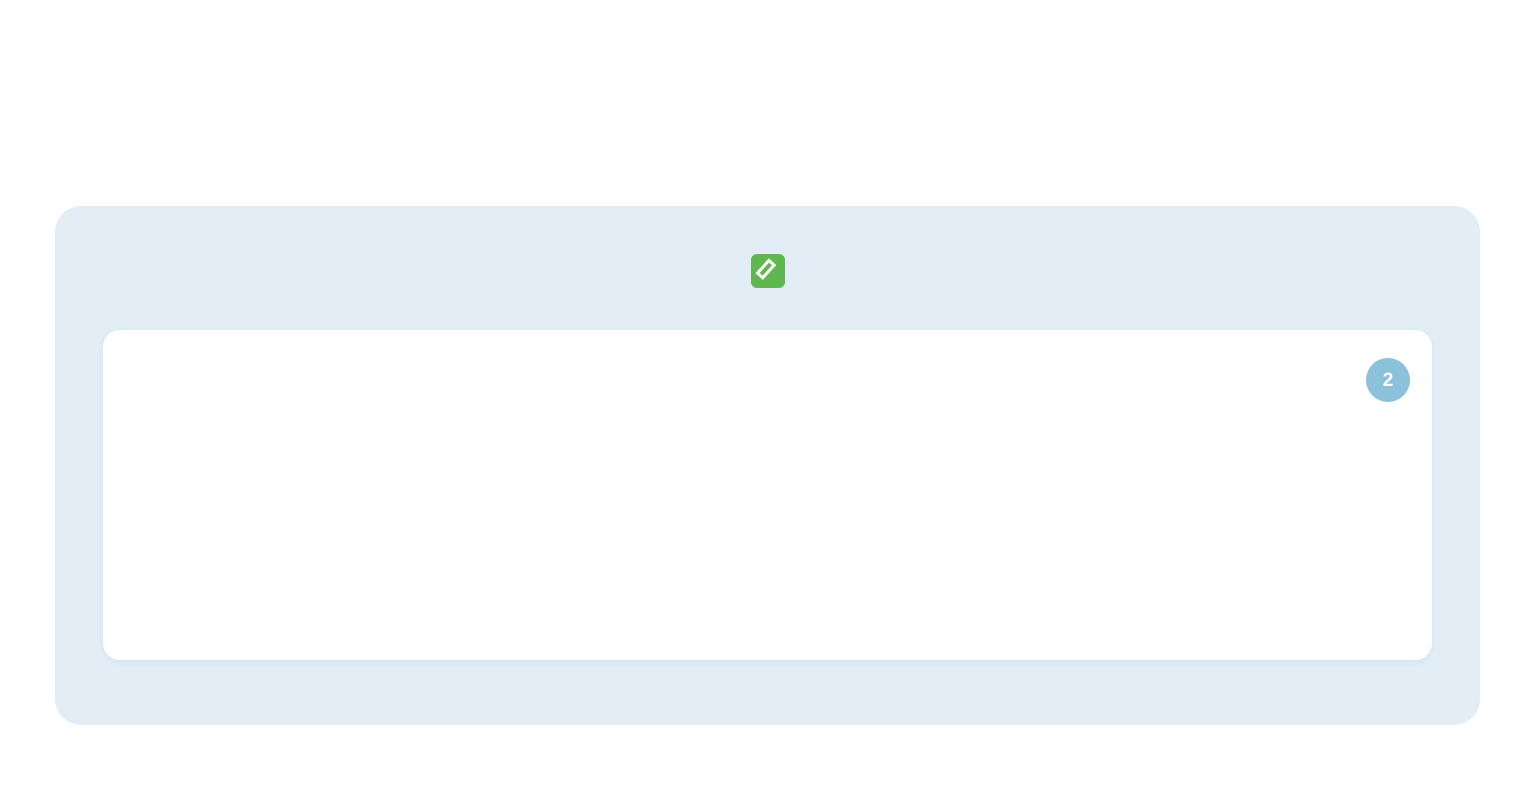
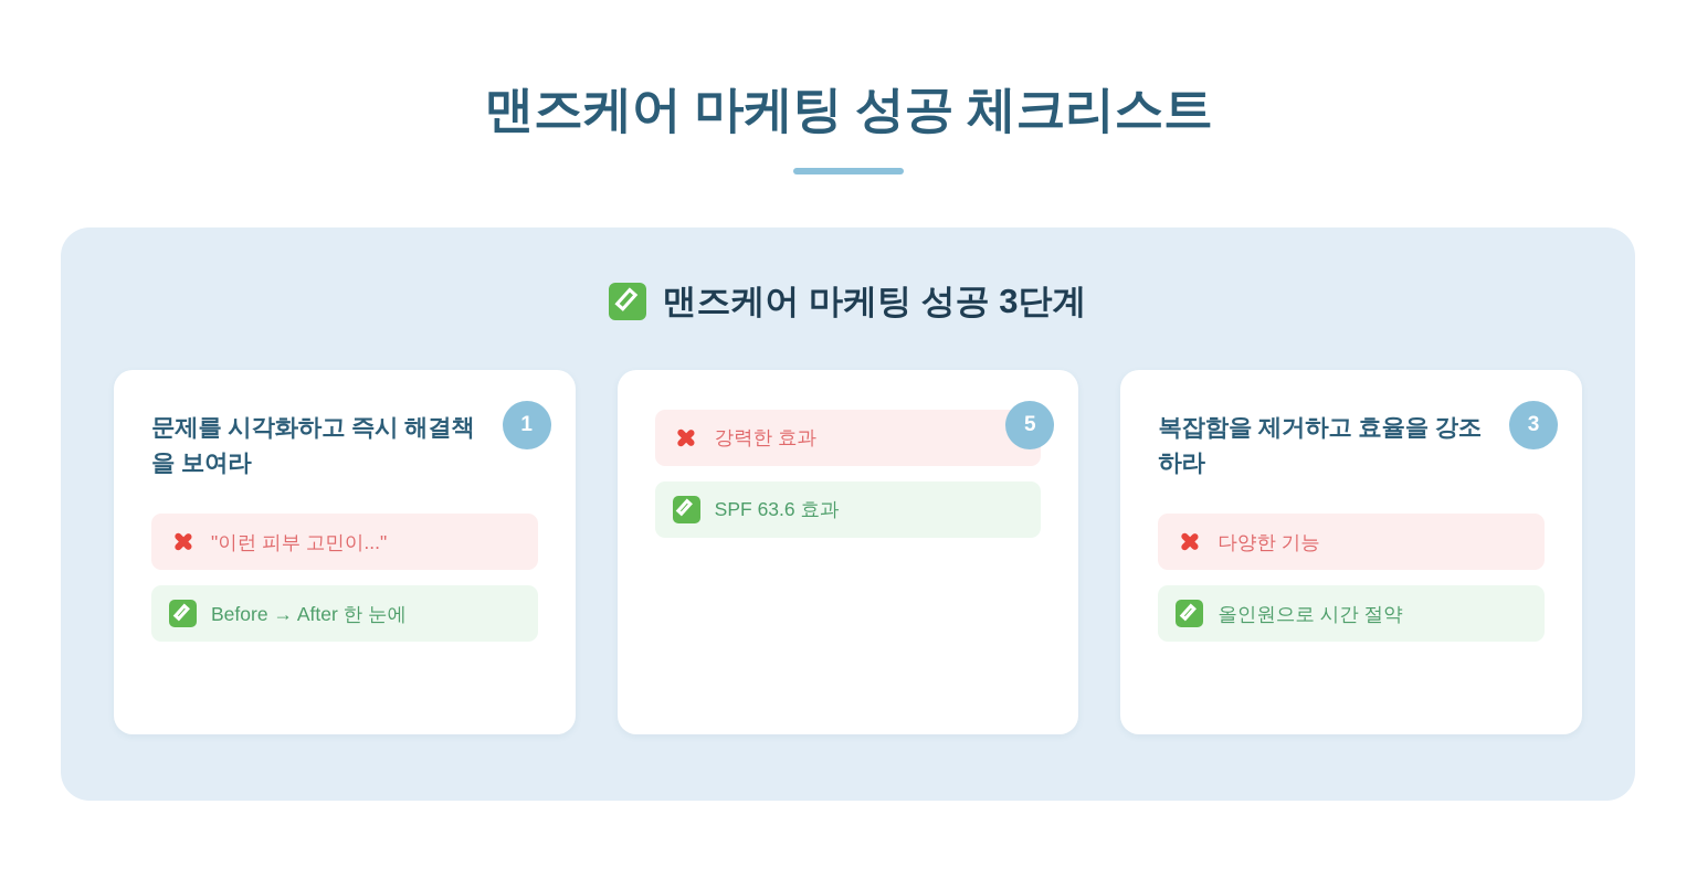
+ 맨즈케어 마케팅 성공 체크리스트
+ 맨즈케어 마케팅 성공 3단계
+ 1
+ 문제를 시각화하고 즉시 해결책을 보여라
+ "이런 피부 고민이..."
+ Before → After 한 눈에
- 2
+ 5
+ 강력한 효과
+ SPF 63.6 효과
+ 3
+ 복잡함을 제거하고 효율을 강조하라
+ 다양한 기능
+ 올인원으로 시간 절약
